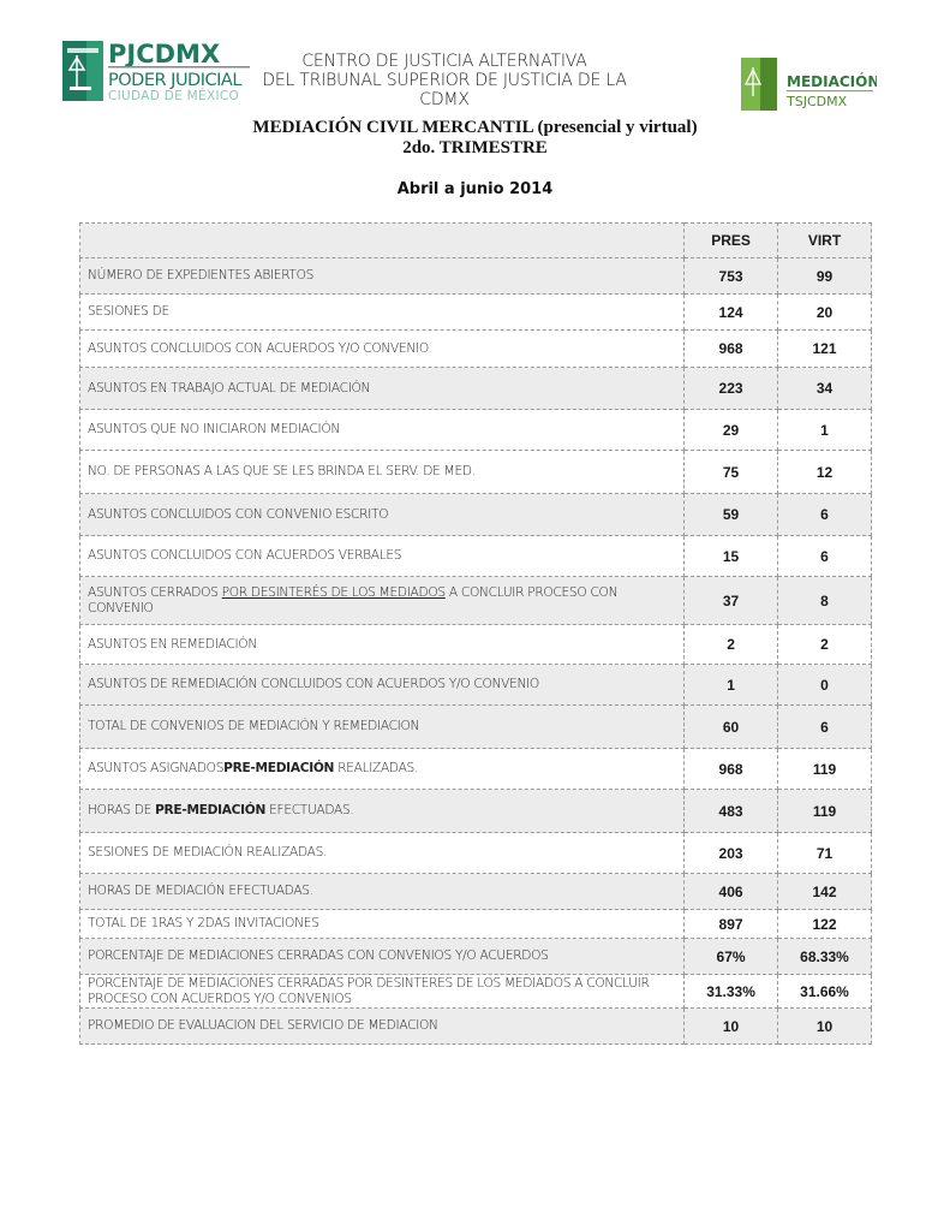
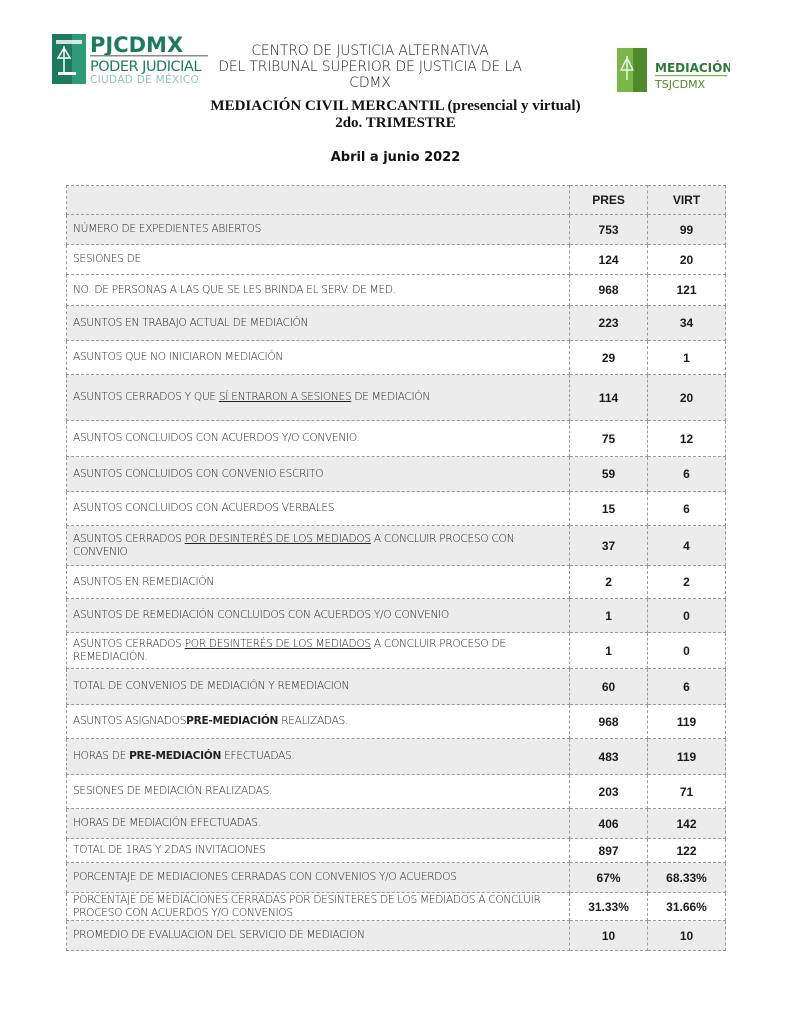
  PJCDMX
  PODER JUDICIAL
  CIUDAD DE MÉXICO
  CENTRO DE JUSTICIA ALTERNATIVA
  DEL TRIBUNAL SUPERIOR DE JUSTICIA DE LA CDMX
  MEDIACIÓN
  TSJCDMX
  MEDIACIÓN CIVIL MERCANTIL (presencial y virtual)
  2do. TRIMESTRE
- Abril a junio 2014
+ Abril a junio 2022
  	PRES	VIRT
  NÚMERO DE EXPEDIENTES ABIERTOS	753	99
  SESIONES DE	124	20
- ASUNTOS CONCLUIDOS CON ACUERDOS Y/O CONVENIO.	968	121
+ NO. DE PERSONAS A LAS QUE SE LES BRINDA EL SERV. DE MED.	968	121
  ASUNTOS EN TRABAJO ACTUAL DE MEDIACIÓN	223	34
  ASUNTOS QUE NO INICIARON MEDIACIÓN	29	1
+ ASUNTOS CERRADOS Y QUE SÍ ENTRARON A SESIONES DE MEDIACIÓN	114	20
- NO. DE PERSONAS A LAS QUE SE LES BRINDA EL SERV. DE MED.	75	12
+ ASUNTOS CONCLUIDOS CON ACUERDOS Y/O CONVENIO.	75	12
  ASUNTOS CONCLUIDOS CON CONVENIO ESCRITO	59	6
  ASUNTOS CONCLUIDOS CON ACUERDOS VERBALES	15	6
- ASUNTOS CERRADOS POR DESINTERÉS DE LOS MEDIADOS A CONCLUIR PROCESO CON CONVENIO	37	8
+ ASUNTOS CERRADOS POR DESINTERÉS DE LOS MEDIADOS A CONCLUIR PROCESO CON CONVENIO	37	4
  ASUNTOS EN REMEDIACIÓN	2	2
  ASUNTOS DE REMEDIACIÓN CONCLUIDOS CON ACUERDOS Y/O CONVENIO	1	0
+ ASUNTOS CERRADOS POR DESINTERÉS DE LOS MEDIADOS A CONCLUIR PROCESO DE REMEDIACIÓN.	1	0
  TOTAL DE CONVENIOS DE MEDIACIÓN Y REMEDIACION	60	6
  ASUNTOS ASIGNADOSPRE-MEDIACIÓN REALIZADAS.	968	119
  HORAS DE PRE-MEDIACIÓN EFECTUADAS.	483	119
  SESIONES DE MEDIACIÓN REALIZADAS.	203	71
  HORAS DE MEDIACIÓN EFECTUADAS.	406	142
  TOTAL DE 1RAS Y 2DAS INVITACIONES	897	122
  PORCENTAJE DE MEDIACIONES CERRADAS CON CONVENIOS Y/O ACUERDOS	67%	68.33%
  PORCENTAJE DE MEDIACIONES CERRADAS POR DESINTERES DE LOS MEDIADOS A CONCLUIR PROCESO CON ACUERDOS Y/O CONVENIOS	31.33%	31.66%
  PROMEDIO DE EVALUACION DEL SERVICIO DE MEDIACION	10	10
